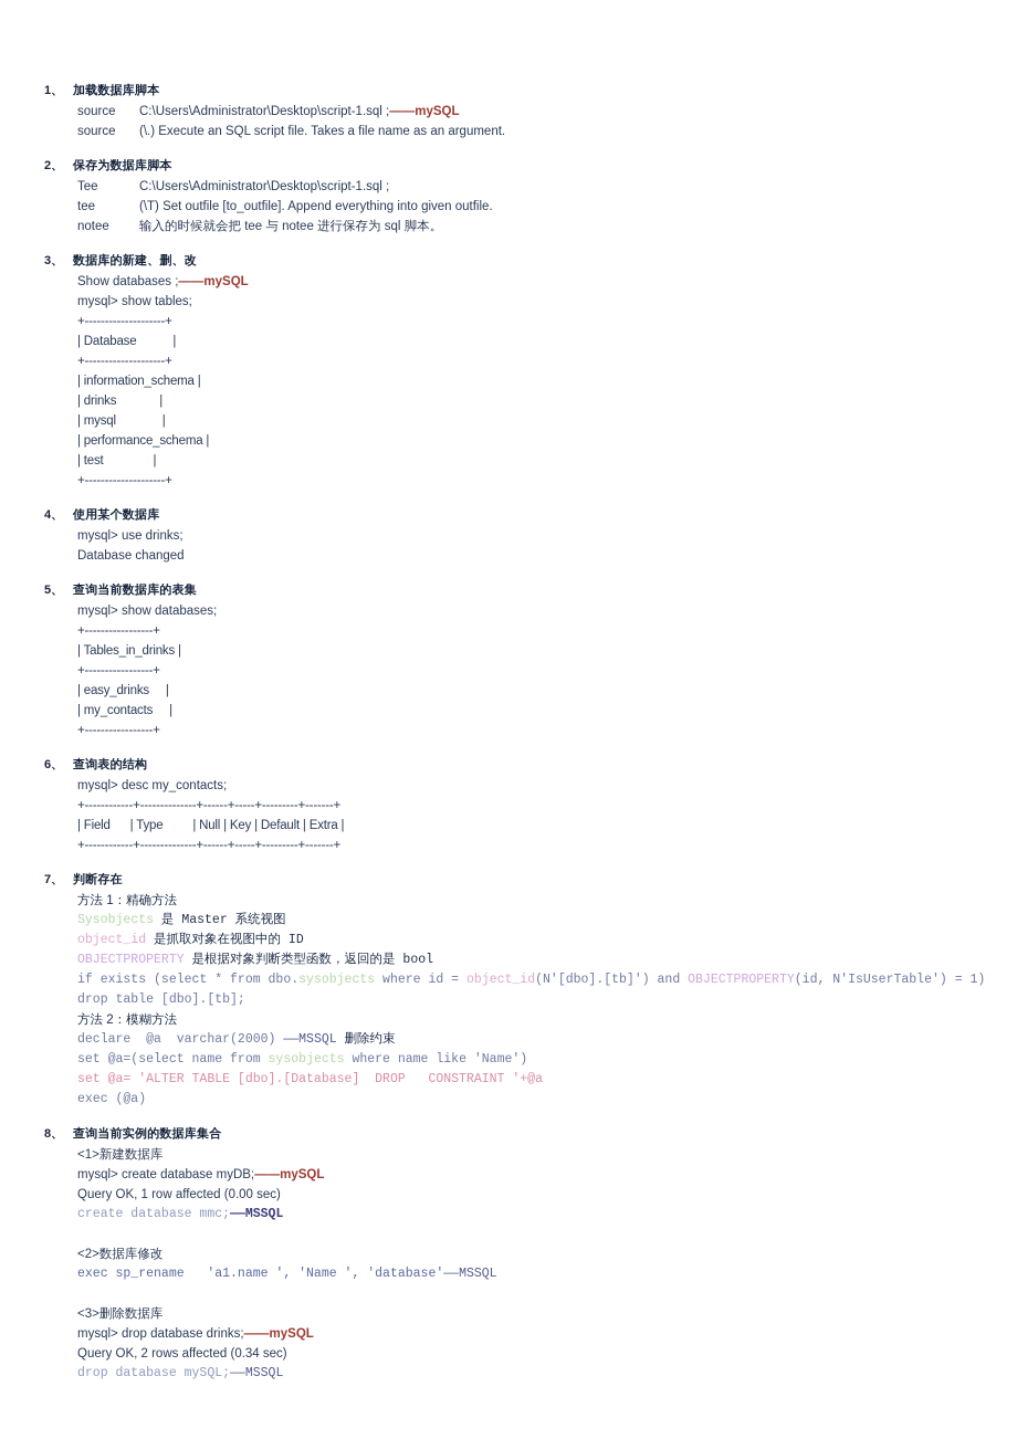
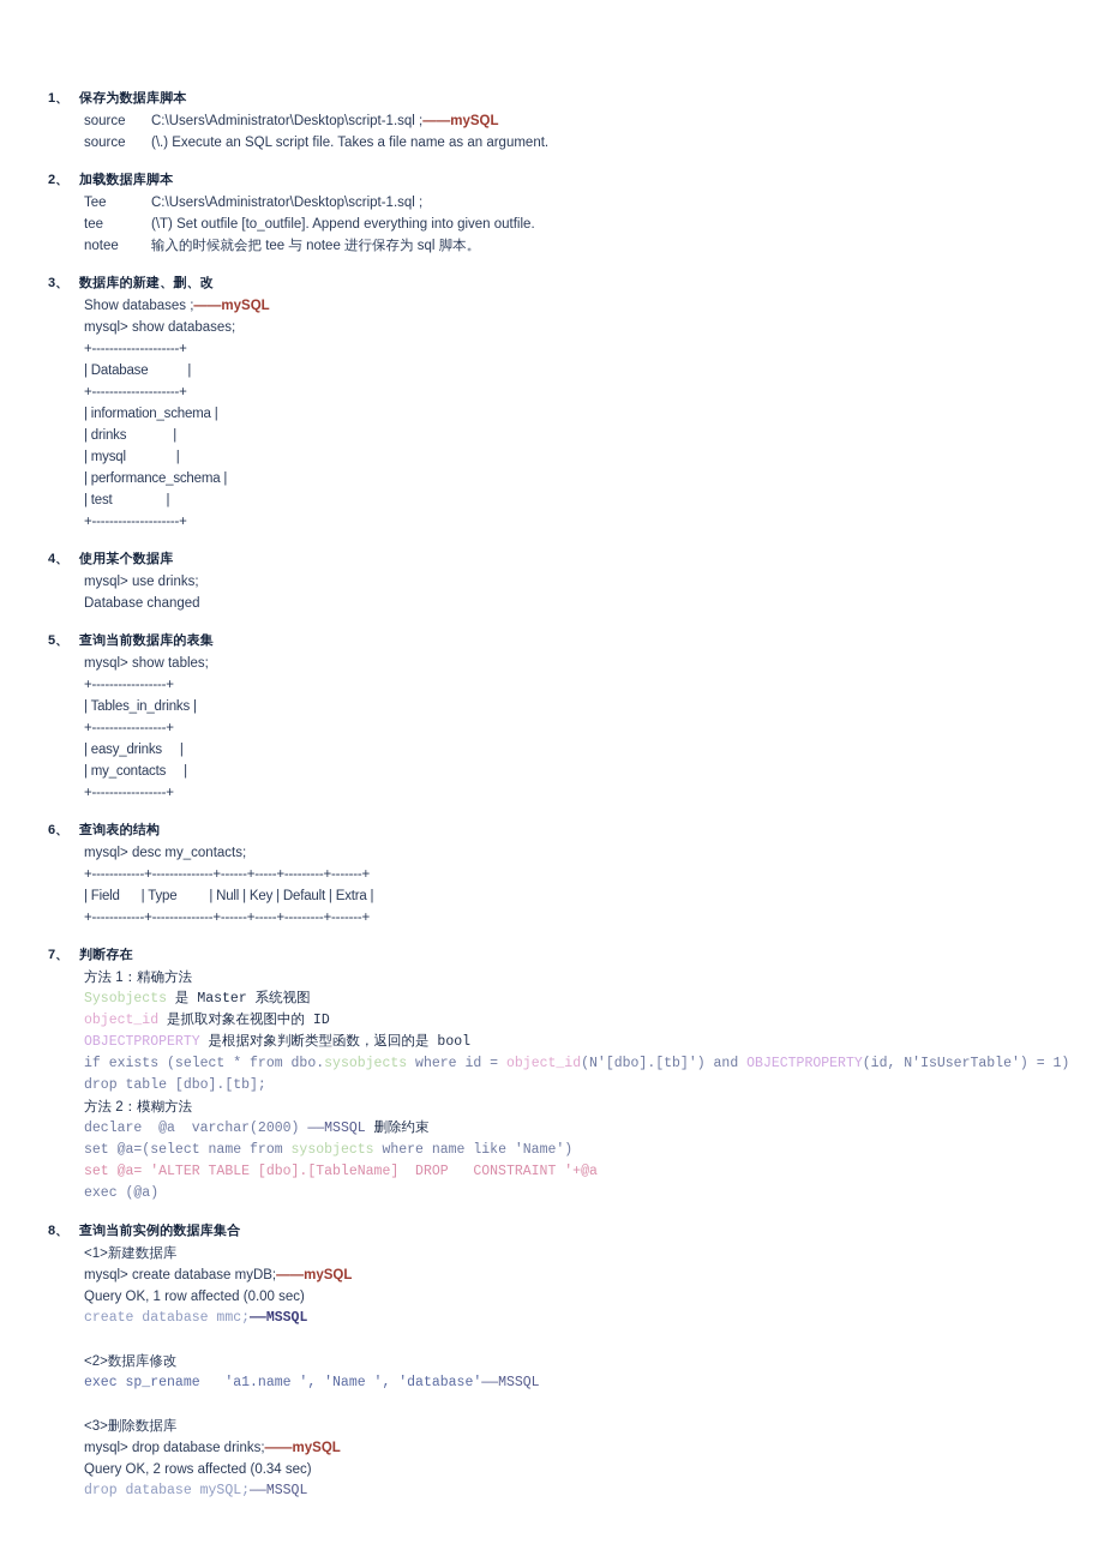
  1、
- 加载数据库脚本
+ 保存为数据库脚本
  source C:\Users\Administrator\Desktop\script-1.sql ;——mySQL
  source (\.) Execute an SQL script file. Takes a file name as an argument.
  2、
- 保存为数据库脚本
+ 加载数据库脚本
  Tee C:\Users\Administrator\Desktop\script-1.sql ;
  tee (\T) Set outfile [to_outfile]. Append everything into given outfile.
  notee 输入的时候就会把 tee 与 notee 进行保存为 sql 脚本。
  3、
  数据库的新建、删、改
  Show databases ;——mySQL
- mysql> show tables;
+ mysql> show databases;
  +--------------------+
  | Database |
  +--------------------+
  | information_schema |
  | drinks |
  | mysql |
  | performance_schema |
  | test |
  +--------------------+
  4、
  使用某个数据库
  mysql> use drinks;
  Database changed
  5、
  查询当前数据库的表集
- mysql> show databases;
+ mysql> show tables;
  +-----------------+
  | Tables_in_drinks |
  +-----------------+
  | easy_drinks |
  | my_contacts |
  +-----------------+
  6、
  查询表的结构
  mysql> desc my_contacts;
  +------------+--------------+------+-----+---------+-------+
  | Field | Type | Null | Key | Default | Extra |
  +------------+--------------+------+-----+---------+-------+
  7、
  判断存在
  方法 1：精确方法
  Sysobjects 是 Master 系统视图
  object_id 是抓取对象在视图中的 ID
  OBJECTPROPERTY 是根据对象判断类型函数，返回的是 bool
  if exists (select * from dbo.sysobjects where id = object_id(N'[dbo].[tb]') and OBJECTPROPERTY(id, N'IsUserTable') = 1)
  drop table [dbo].[tb];
  方法 2：模糊方法
  declare @a varchar(2000) ——MSSQL 删除约束
  set @a=(select name from sysobjects where name like 'Name')
- set @a= 'ALTER TABLE [dbo].[Database] DROP CONSTRAINT '+@a
+ set @a= 'ALTER TABLE [dbo].[TableName] DROP CONSTRAINT '+@a
  exec (@a)
  8、
  查询当前实例的数据库集合
  <1>新建数据库
  mysql> create database myDB;——mySQL
  Query OK, 1 row affected (0.00 sec)
  create database mmc;——MSSQL
  <2>数据库修改
  exec sp_rename 'a1.name ', 'Name ', 'database'——MSSQL
  <3>删除数据库
  mysql> drop database drinks;——mySQL
  Query OK, 2 rows affected (0.34 sec)
  drop database mySQL;——MSSQL
